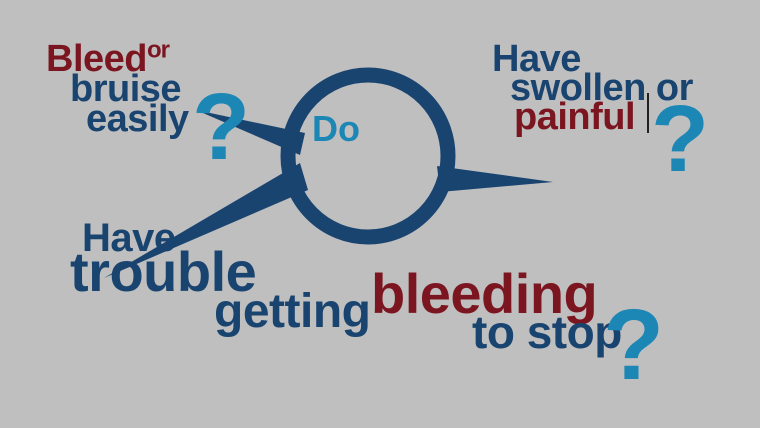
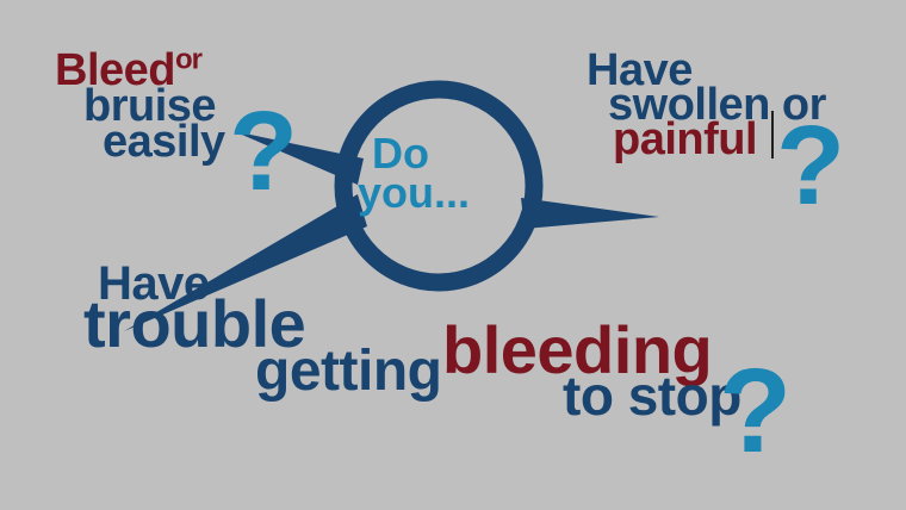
  Do
+ you...
  Bleedor
  bruise
  easily
  ?
  Have
  swollen or
  painful
  ?
  Have
  trouble
  getting
  bleeding
  to stop
  ?
